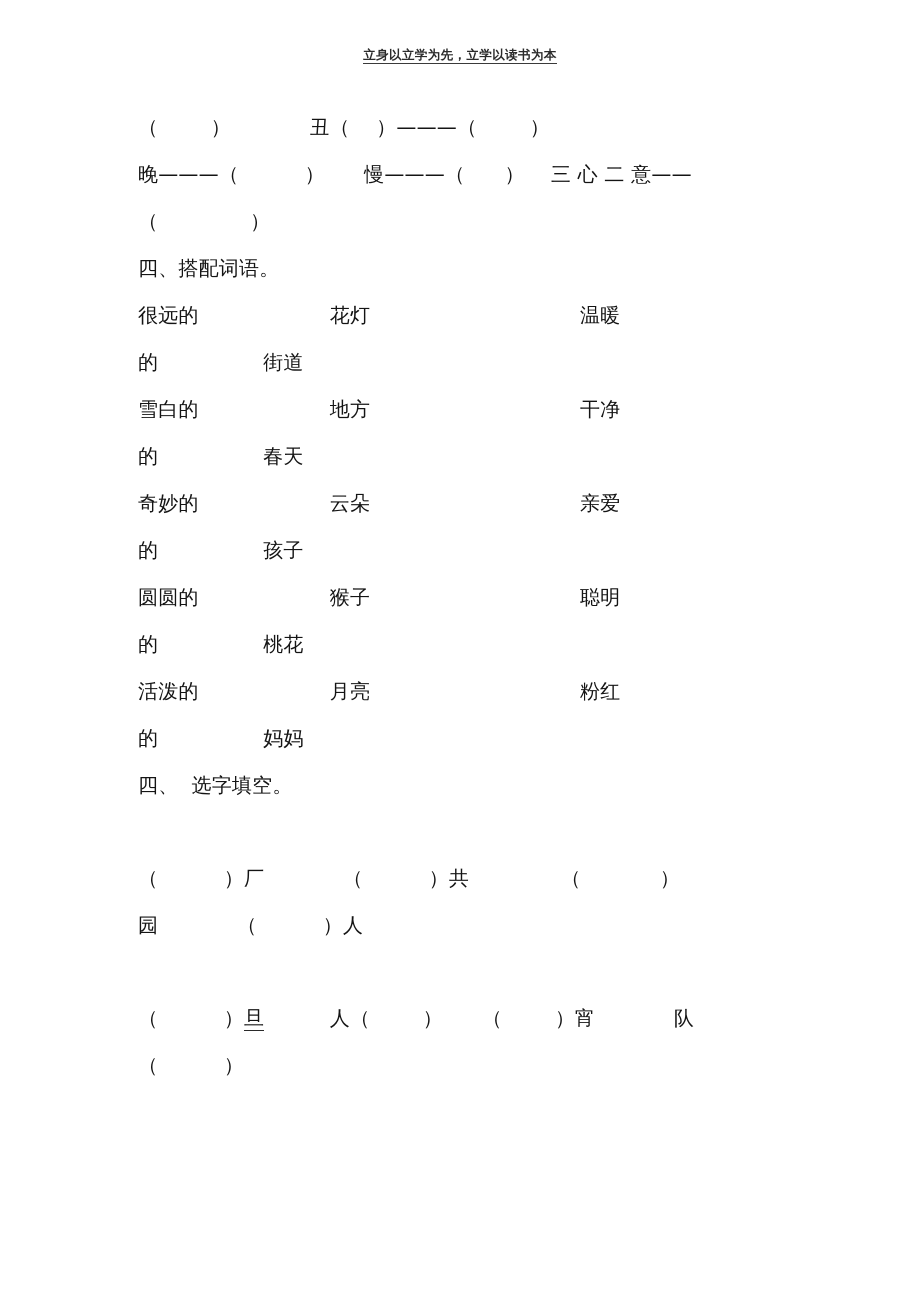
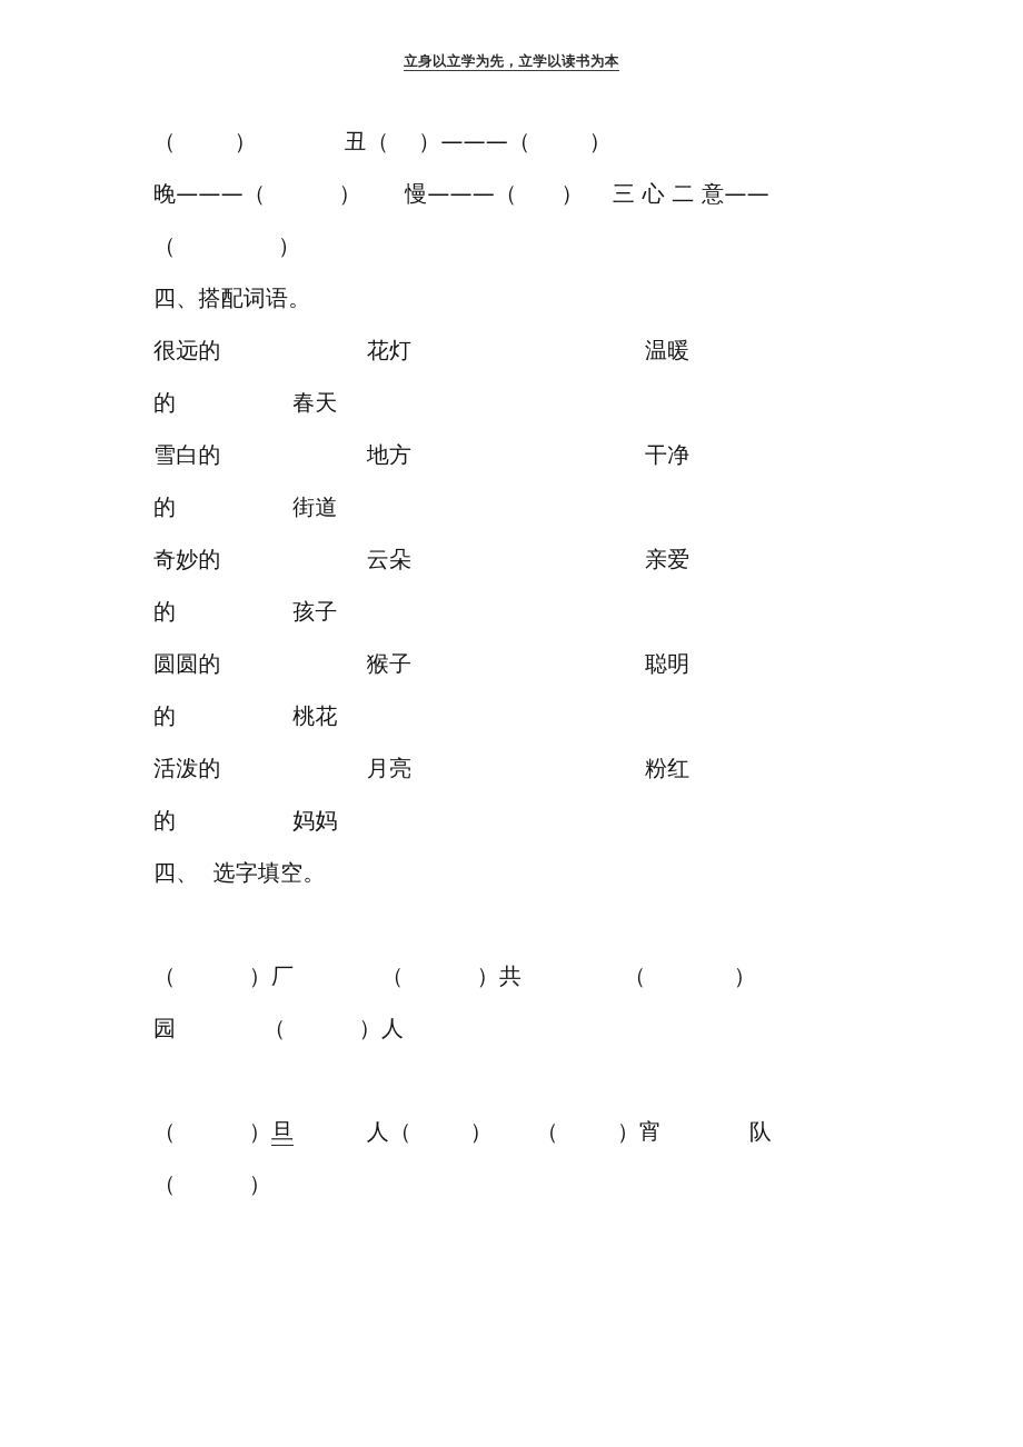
  立身以立学为先，立学以读书为本
  （ ） 丑（ ）———（ ）
  晚———（ ） 慢———（ ） 三 心 二 意——
  （ ）
  四、搭配词语。
  很远的 花灯 温暖
- 的 街道
+ 的 春天
  雪白的 地方 干净
- 的 春天
+ 的 街道
  奇妙的 云朵 亲爱
  的 孩子
  圆圆的 猴子 聪明
  的 桃花
  活泼的 月亮 粉红
  的 妈妈
  四、 选字填空。
  （ ）厂 （ ）共 （ ）
  园 （ ）人
  （ ）旦 人（ ） （ ）宵 队
  （ ）
